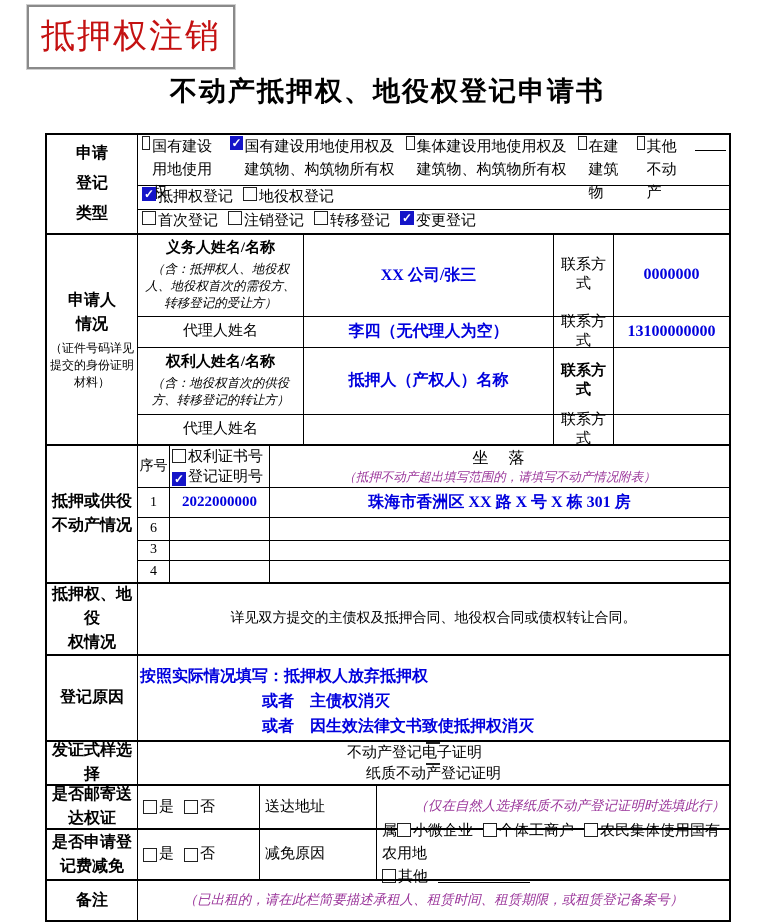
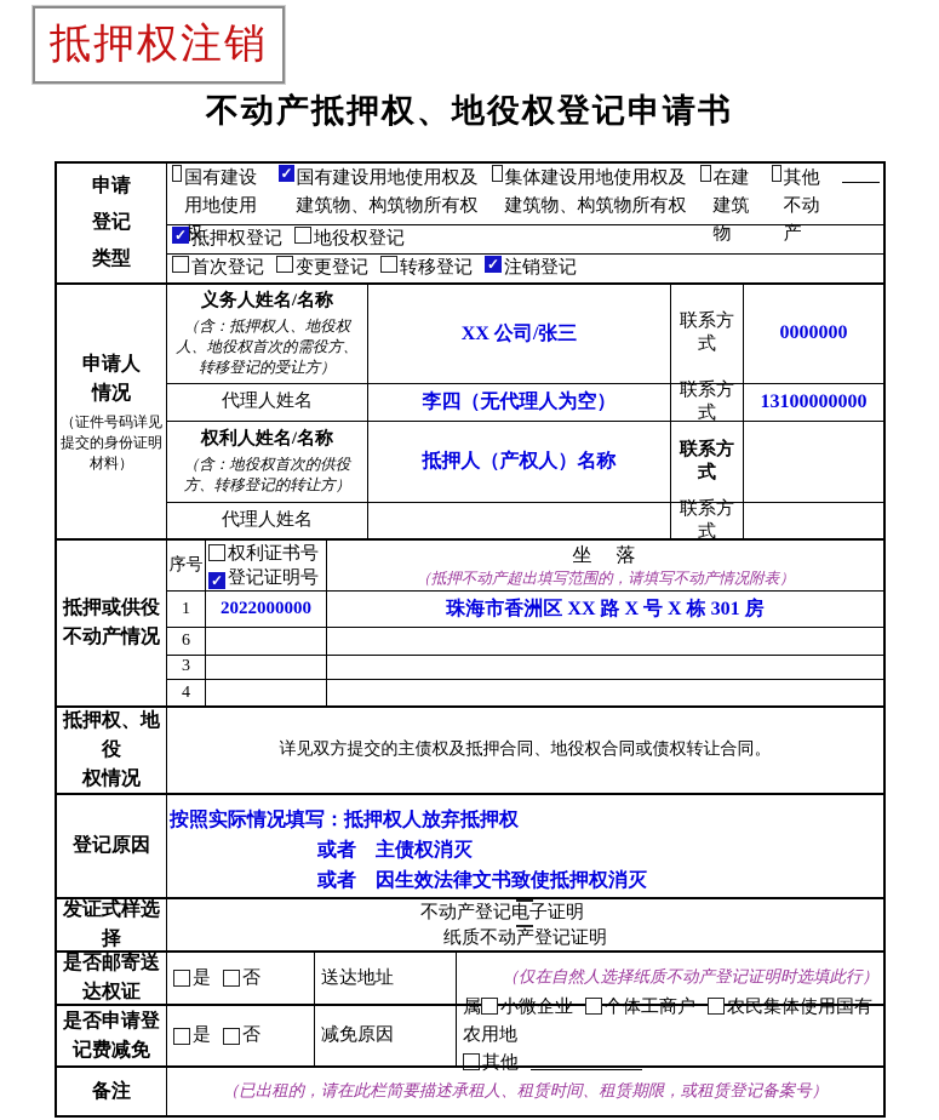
  抵押权注销
  不动产抵押权、地役权登记申请书
  申请
  登记
  类型
  国有建设用地使用权
  ✓
  国有建设用地使用权及建筑物、构筑物所有权
  集体建设用地使用权及建筑物、构筑物所有权
  在建建筑物
  其他不动产
  ✓
  抵押权登记
  地役权登记
  首次登记
- 注销登记
+ 变更登记
  转移登记
  ✓
- 变更登记
+ 注销登记
  申请人
  情况
  （证件号码详见提交的身份证明材料）
  义务人姓名/名称
  （含：抵押权人、地役权人、地役权首次的需役方、转移登记的受让方）
  XX 公司/张三
  联系方式
  0000000
  代理人姓名
  李四（无代理人为空）
  联系方式
  13100000000
  权利人姓名/名称
  （含：地役权首次的供役方、转移登记的转让方）
  抵押人（产权人）名称
  联系方式
  代理人姓名
  联系方式
  抵押或供役
  不动产情况
  序号
  权利证书号
  ✓ 登记证明号
  坐 落
  （抵押不动产超出填写范围的，请填写不动产情况附表）
  1
  2022000000
  珠海市香洲区 XX 路 X 号 X 栋 301 房
  6
  3
  4
  抵押权、地役
  权情况
  详见双方提交的主债权及抵押合同、地役权合同或债权转让合同。
  登记原因
  按照实际情况填写：抵押权人放弃抵押权
  或者 主债权消灭
  或者 因生效法律文书致使抵押权消灭
  发证式样选
  择
  不动产登记电子证明
  纸质不动产登记证明
  是否邮寄送
  达权证
  是
  否
  送达地址
  （仅在自然人选择纸质不动产登记证明时选填此行）
  是否申请登
  记费减免
  是
  否
  减免原因
  属 小微企业 个体工商户 农民集体使用国有农用地
  其他
  备注
  （已出租的，请在此栏简要描述承租人、租赁时间、租赁期限，或租赁登记备案号）
